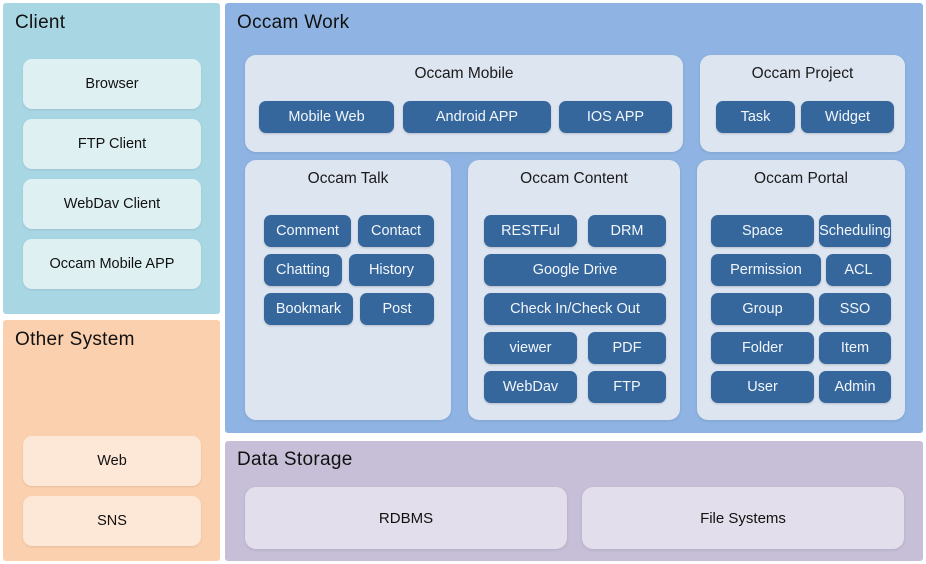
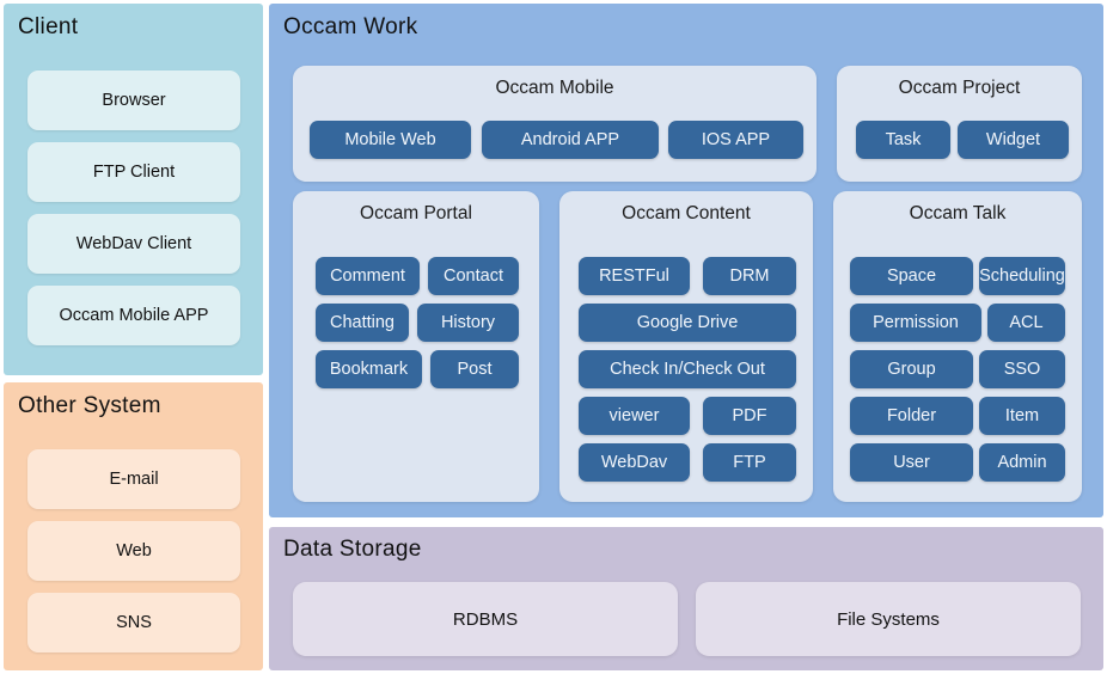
  Client
  Browser
  FTP Client
  WebDav Client
  Occam Mobile APP
  Other System
+ E-mail
  Web
  SNS
  Occam Work
  Occam Mobile
  Mobile Web
  Android APP
  IOS APP
  Occam Project
  Task
  Widget
- Occam Talk
+ Occam Portal
  Comment
  Contact
  Chatting
  History
  Bookmark
  Post
  Occam Content
  RESTFul
  DRM
  Google Drive
  Check In/Check Out
  viewer
  PDF
  WebDav
  FTP
- Occam Portal
+ Occam Talk
  Space
  Scheduling
  Permission
  ACL
  Group
  SSO
  Folder
  Item
  User
  Admin
  Data Storage
  RDBMS
  File Systems
